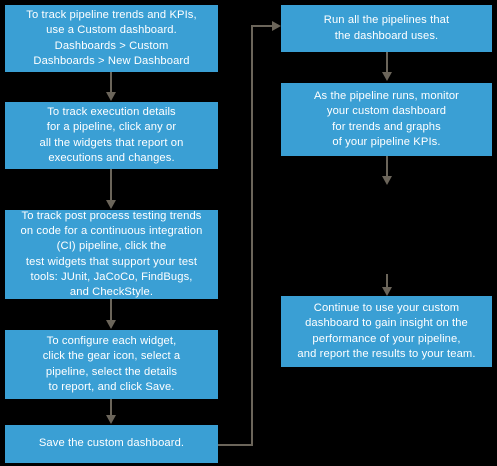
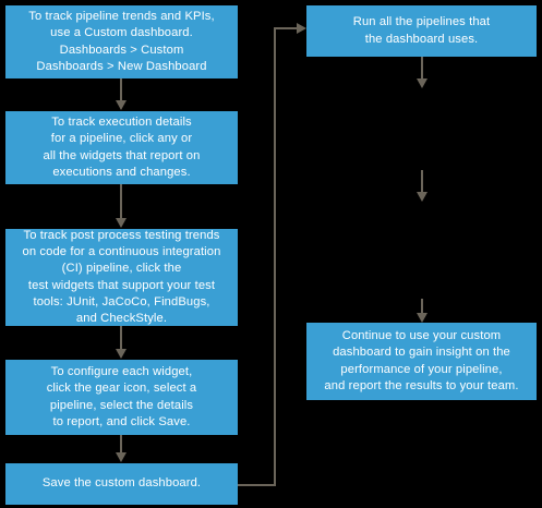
  To track pipeline trends and KPIs,
  use a Custom dashboard.
  Dashboards > Custom
  Dashboards > New Dashboard
  To track execution details
  for a pipeline, click any or
  all the widgets that report on
  executions and changes.
  To track post process testing trends
  on code for a continuous integration
  (CI) pipeline, click the
  test widgets that support your test
  tools: JUnit, JaCoCo, FindBugs,
  and CheckStyle.
  To configure each widget,
  click the gear icon, select a
  pipeline, select the details
  to report, and click Save.
  Save the custom dashboard.
  Run all the pipelines that
  the dashboard uses.
- As the pipeline runs, monitor
- your custom dashboard
- for trends and graphs
- of your pipeline KPIs.
  Continue to use your custom
  dashboard to gain insight on the
  performance of your pipeline,
  and report the results to your team.
